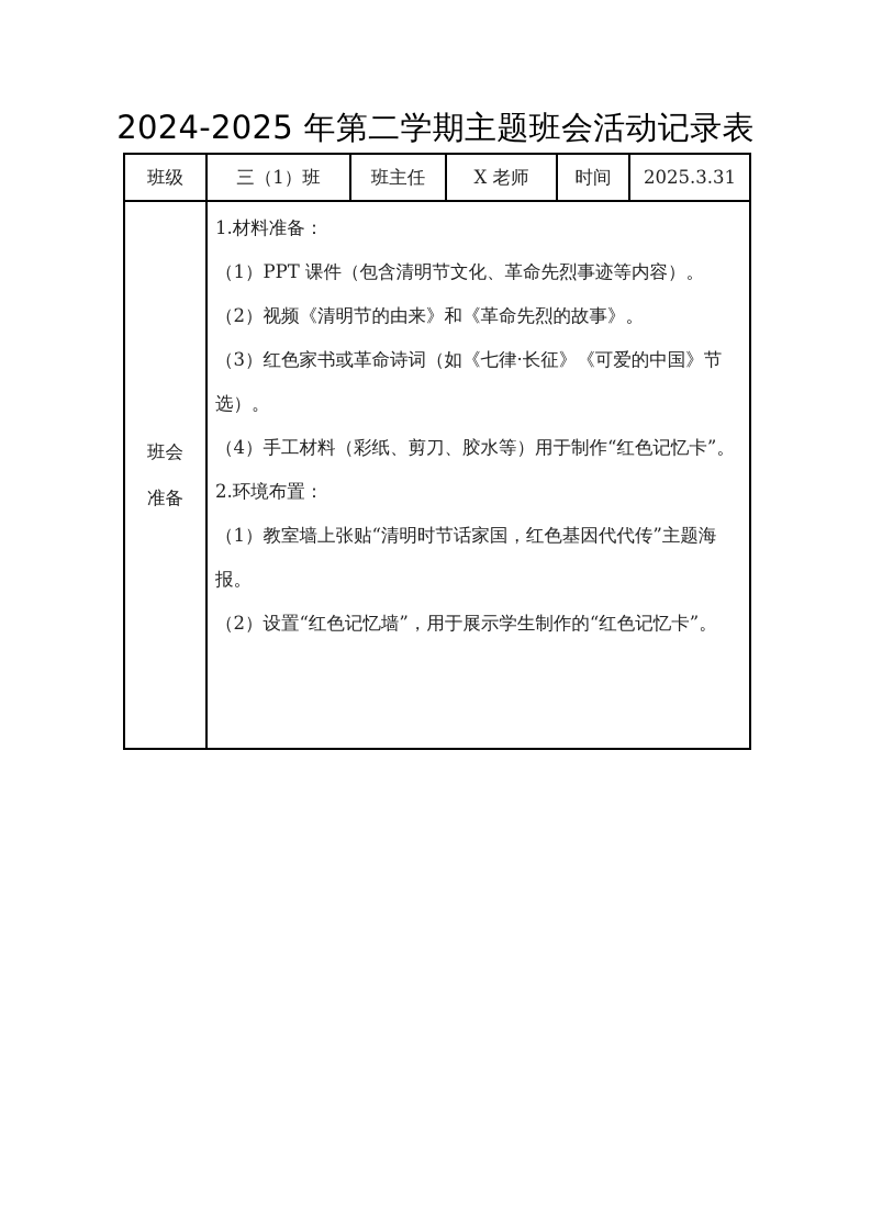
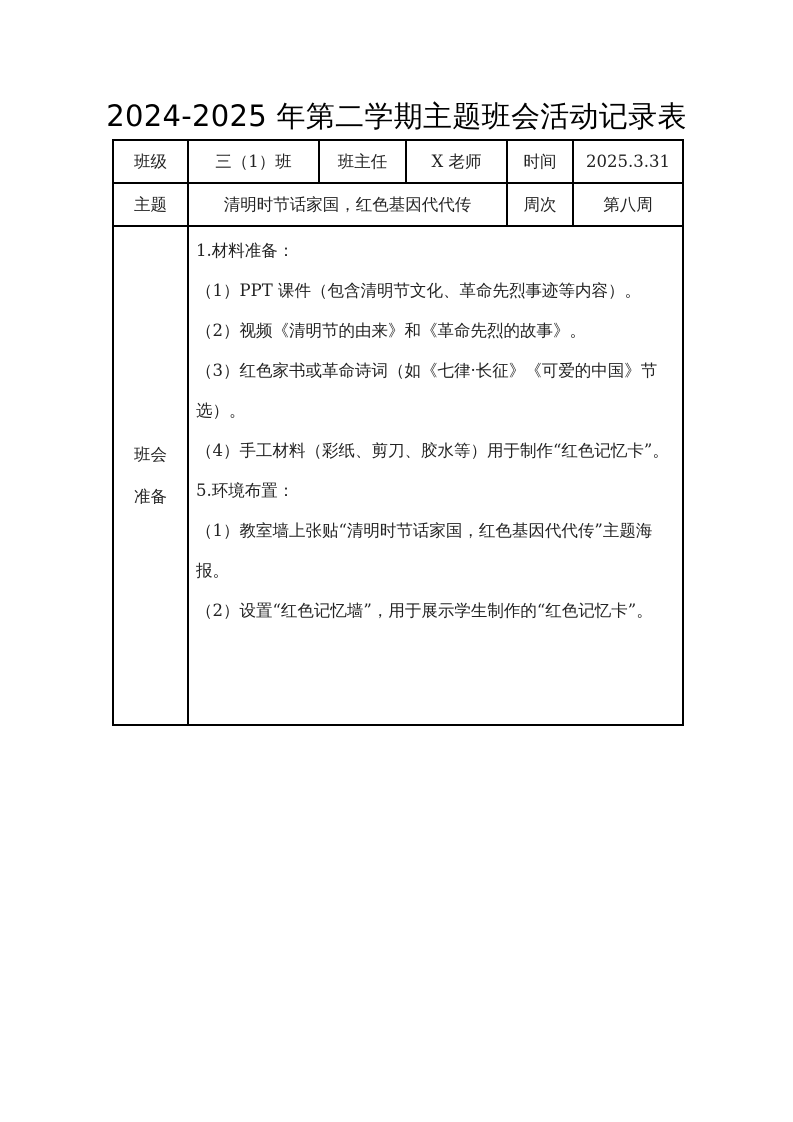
  2024-2025 年第二学期主题班会活动记录表
  班级	三（1）班	班主任	X 老师	时间	2025.3.31
+ 主题	清明时节话家国，红色基因代代传	周次	第八周
- 班会 准备	1.材料准备： （1）PPT 课件（包含清明节文化、革命先烈事迹等内容）。 （2）视频《清明节的由来》和《革命先烈的故事》。 （3）红色家书或革命诗词（如《七律·长征》《可爱的中国》节选）。 （4）手工材料（彩纸、剪刀、胶水等）用于制作“红色记忆卡”。 2.环境布置： （1）教室墙上张贴“清明时节话家国，红色基因代代传”主题海报。 （2）设置“红色记忆墙”，用于展示学生制作的“红色记忆卡”。
+ 班会 准备	1.材料准备： （1）PPT 课件（包含清明节文化、革命先烈事迹等内容）。 （2）视频《清明节的由来》和《革命先烈的故事》。 （3）红色家书或革命诗词（如《七律·长征》《可爱的中国》节选）。 （4）手工材料（彩纸、剪刀、胶水等）用于制作“红色记忆卡”。 5.环境布置： （1）教室墙上张贴“清明时节话家国，红色基因代代传”主题海报。 （2）设置“红色记忆墙”，用于展示学生制作的“红色记忆卡”。
